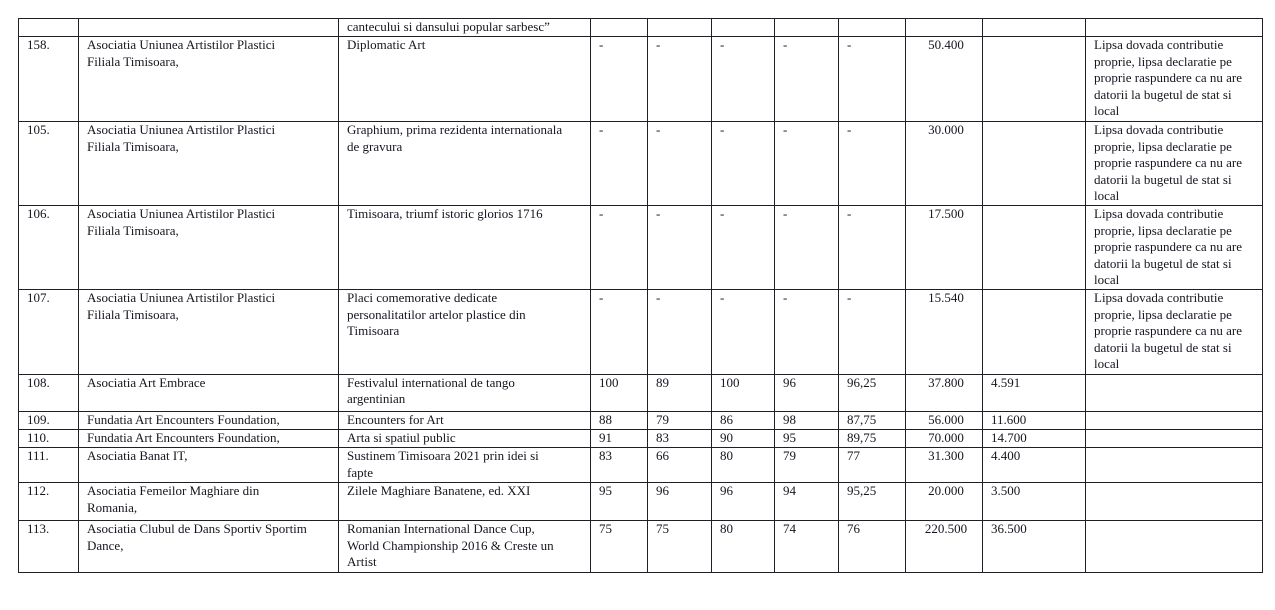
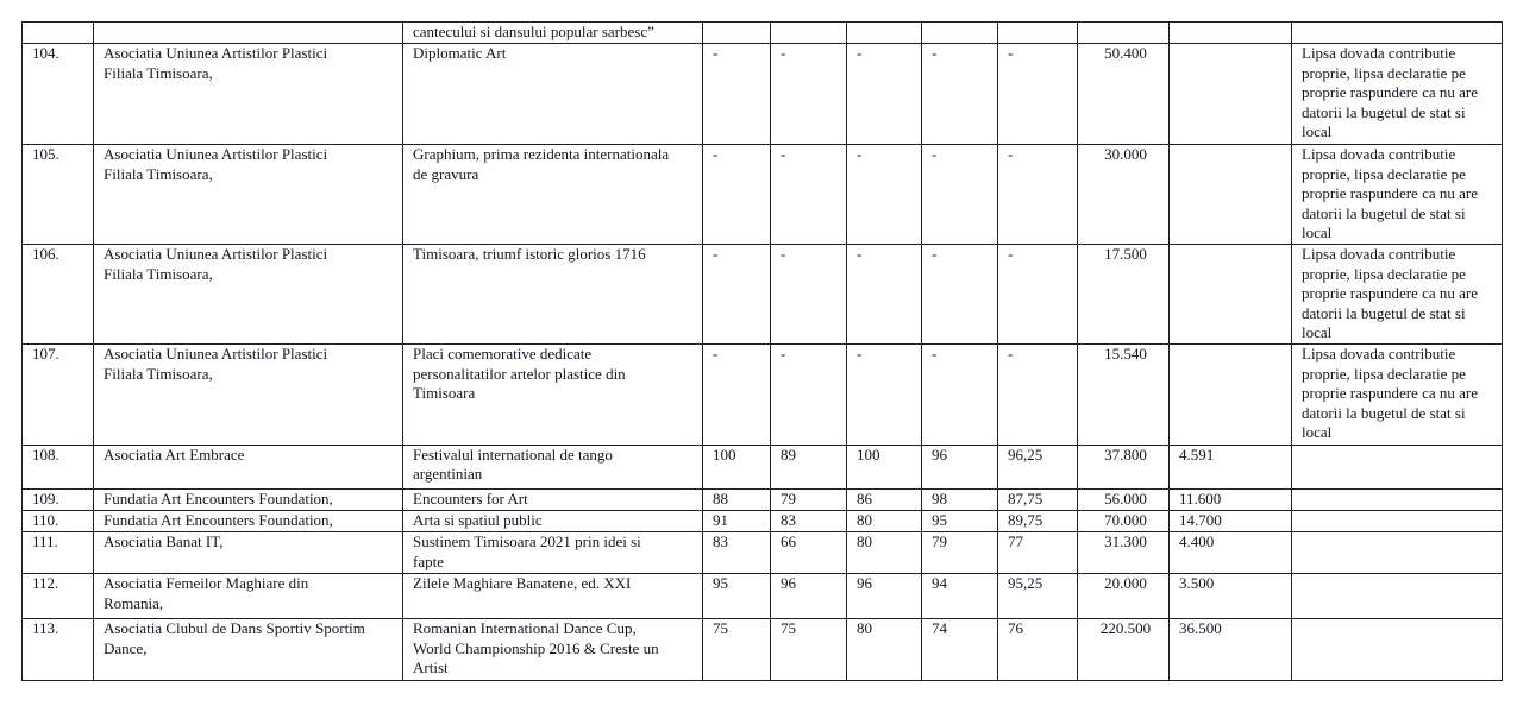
  		cantecului si dansului popular sarbesc”
- 158.	Asociatia Uniunea Artistilor Plastici Filiala Timisoara,	Diplomatic Art	-	-	-	-	-	50.400		Lipsa dovada contributie proprie, lipsa declaratie pe proprie raspundere ca nu are datorii la bugetul de stat si local
+ 104.	Asociatia Uniunea Artistilor Plastici Filiala Timisoara,	Diplomatic Art	-	-	-	-	-	50.400		Lipsa dovada contributie proprie, lipsa declaratie pe proprie raspundere ca nu are datorii la bugetul de stat si local
  105.	Asociatia Uniunea Artistilor Plastici Filiala Timisoara,	Graphium, prima rezidenta internationala de gravura	-	-	-	-	-	30.000		Lipsa dovada contributie proprie, lipsa declaratie pe proprie raspundere ca nu are datorii la bugetul de stat si local
  106.	Asociatia Uniunea Artistilor Plastici Filiala Timisoara,	Timisoara, triumf istoric glorios 1716	-	-	-	-	-	17.500		Lipsa dovada contributie proprie, lipsa declaratie pe proprie raspundere ca nu are datorii la bugetul de stat si local
  107.	Asociatia Uniunea Artistilor Plastici Filiala Timisoara,	Placi comemorative dedicate personalitatilor artelor plastice din Timisoara	-	-	-	-	-	15.540		Lipsa dovada contributie proprie, lipsa declaratie pe proprie raspundere ca nu are datorii la bugetul de stat si local
  108.	Asociatia Art Embrace	Festivalul international de tango argentinian	100	89	100	96	96,25	37.800	4.591
  109.	Fundatia Art Encounters Foundation,	Encounters for Art	88	79	86	98	87,75	56.000	11.600
- 110.	Fundatia Art Encounters Foundation,	Arta si spatiul public	91	83	90	95	89,75	70.000	14.700
+ 110.	Fundatia Art Encounters Foundation,	Arta si spatiul public	91	83	80	95	89,75	70.000	14.700
  111.	Asociatia Banat IT,	Sustinem Timisoara 2021 prin idei si fapte	83	66	80	79	77	31.300	4.400
  112.	Asociatia Femeilor Maghiare din Romania,	Zilele Maghiare Banatene, ed. XXI	95	96	96	94	95,25	20.000	3.500
  113.	Asociatia Clubul de Dans Sportiv Sportim Dance,	Romanian International Dance Cup, World Championship 2016 & Creste un Artist	75	75	80	74	76	220.500	36.500
